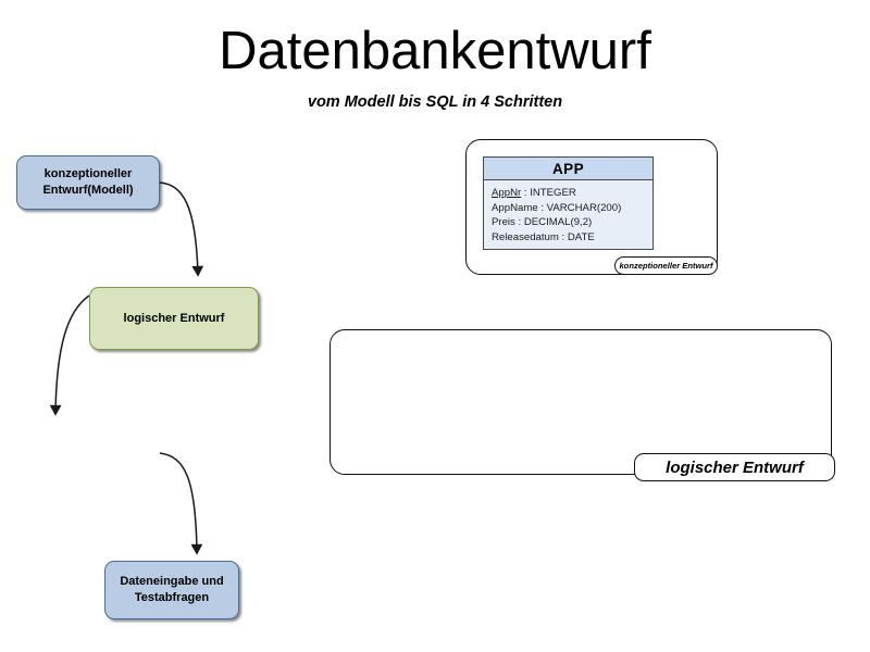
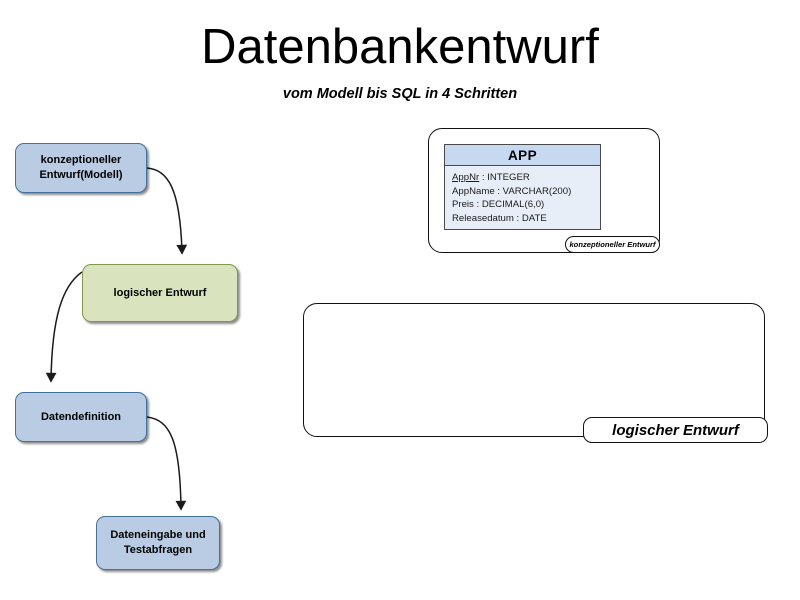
  Datenbankentwurf
  vom Modell bis SQL in 4 Schritten
  konzeptioneller
  Entwurf(Modell)
  logischer Entwurf
+ Datendefinition
  Dateneingabe und
  Testabfragen
  APP
  AppNr : INTEGER
  AppName : VARCHAR(200)
- Preis : DECIMAL(9,2)
+ Preis : DECIMAL(6,0)
  Releasedatum : DATE
  konzeptioneller Entwurf
  logischer Entwurf
